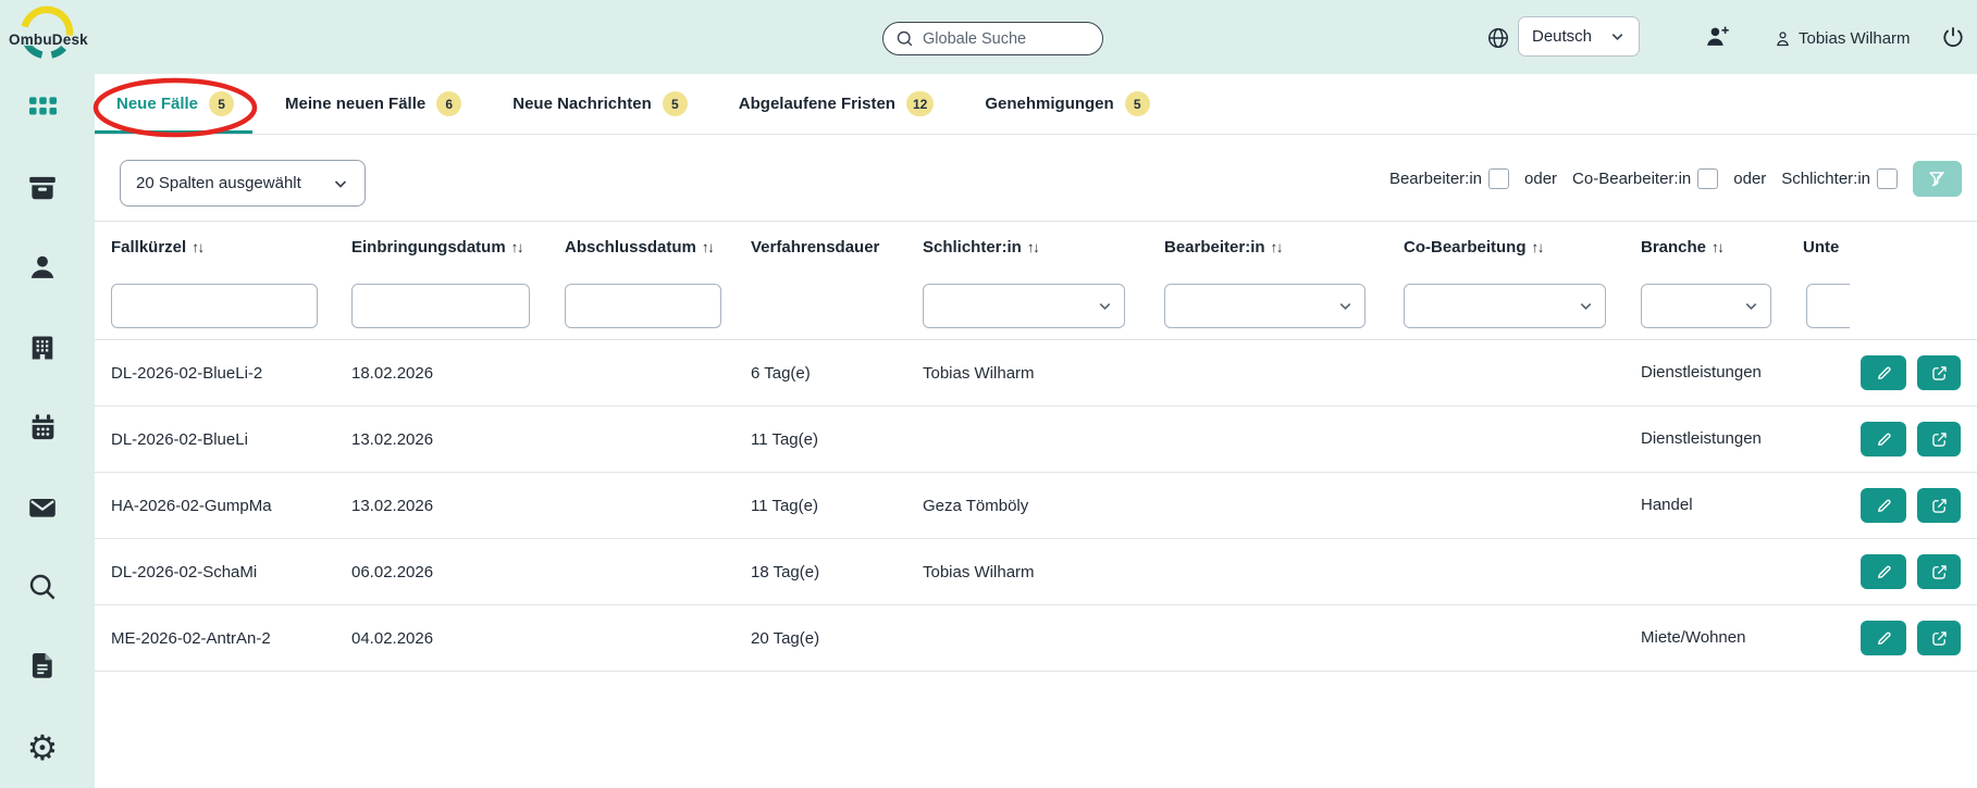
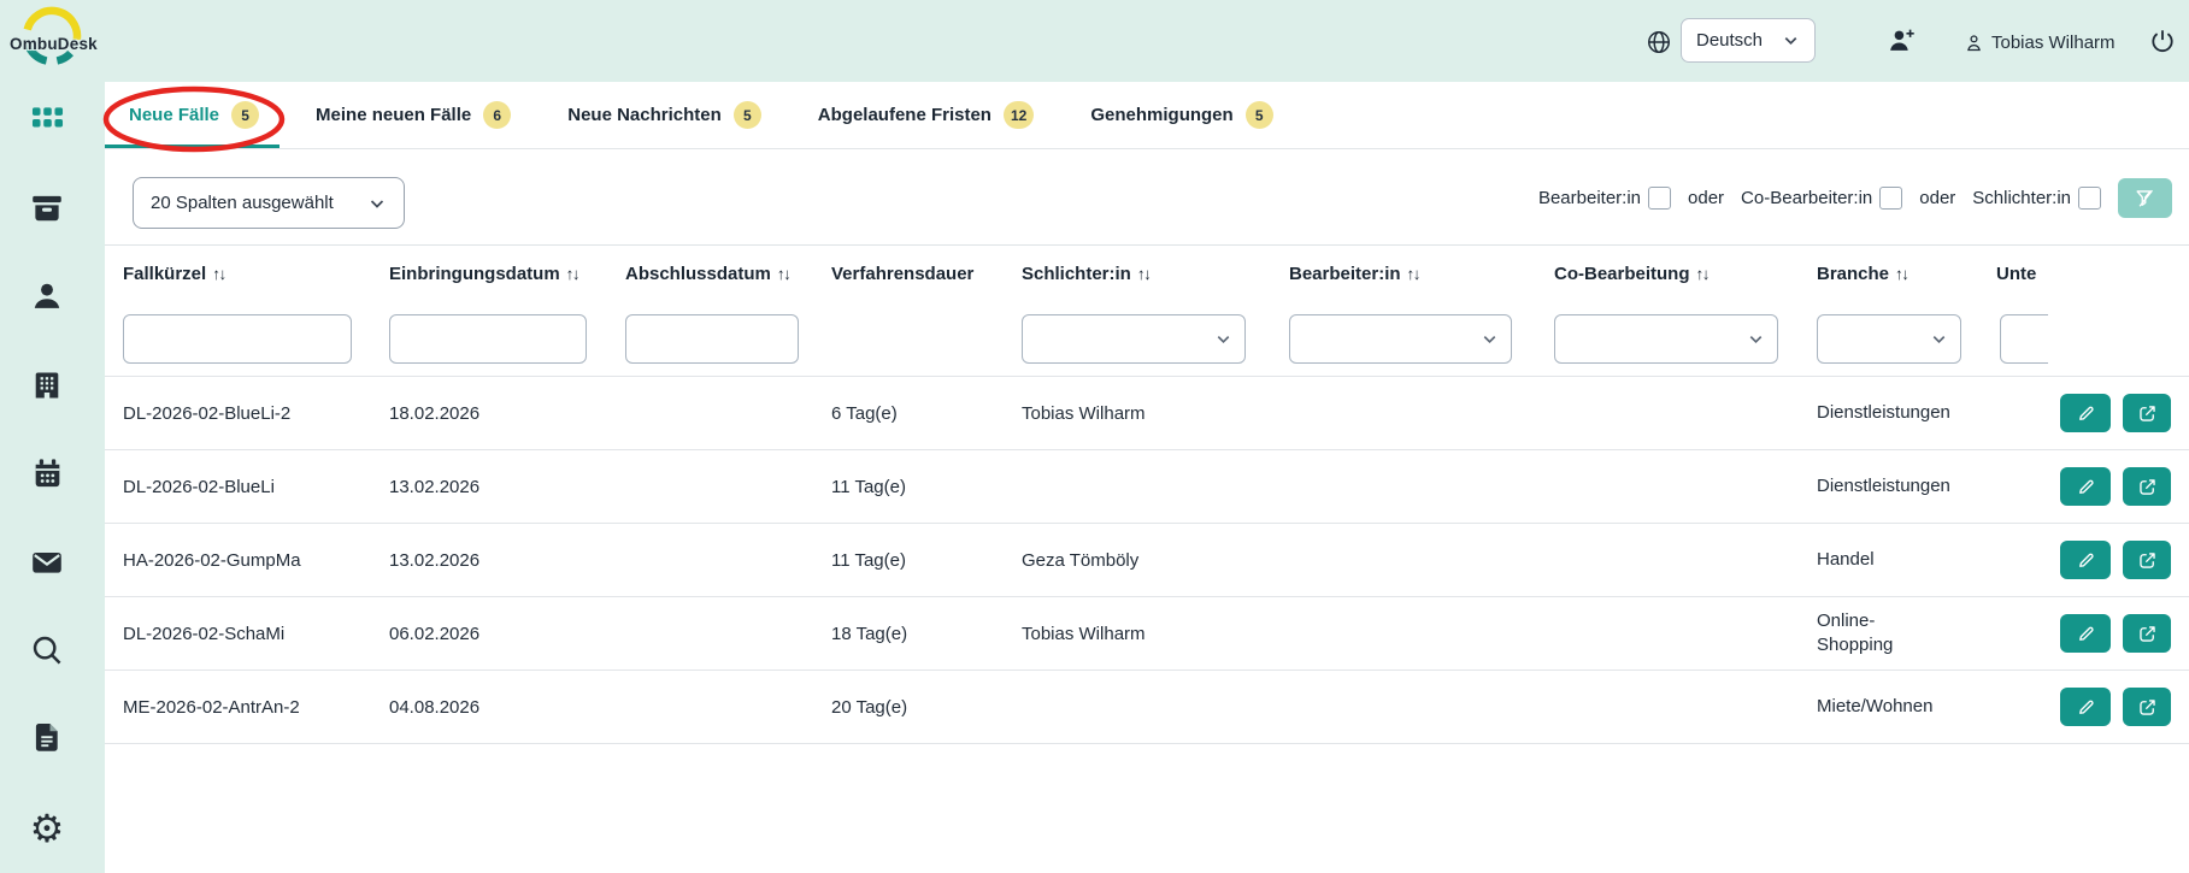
  ⚙
  OmbuDesk
- Globale Suche
  Deutsch
  Tobias Wilharm
  Neue Fälle
  5
  Meine neuen Fälle
  6
  Neue Nachrichten
  5
  Abgelaufene Fristen
  12
  Genehmigungen
  5
  20 Spalten ausgewählt
  Bearbeiter:in
  oder
  Co-Bearbeiter:in
  oder
  Schlichter:in
  Fallkürzel
  ↑↓
  Einbringungsdatum
  ↑↓
  Abschlussdatum
  ↑↓
  Verfahrensdauer
  Schlichter:in
  ↑↓
  Bearbeiter:in
  ↑↓
  Co-Bearbeitung
  ↑↓
  Branche
  ↑↓
  Unte
  DL-2026-02-BlueLi-2
  18.02.2026
  6 Tag(e)
  Tobias Wilharm
  Dienstleistungen
  DL-2026-02-BlueLi
  13.02.2026
  11 Tag(e)
  Dienstleistungen
  HA-2026-02-GumpMa
  13.02.2026
  11 Tag(e)
  Geza Tömböly
  Handel
  DL-2026-02-SchaMi
  06.02.2026
  18 Tag(e)
  Tobias Wilharm
+ Online-Shopping
  ME-2026-02-AntrAn-2
- 04.02.2026
+ 04.08.2026
  20 Tag(e)
  Miete/Wohnen
